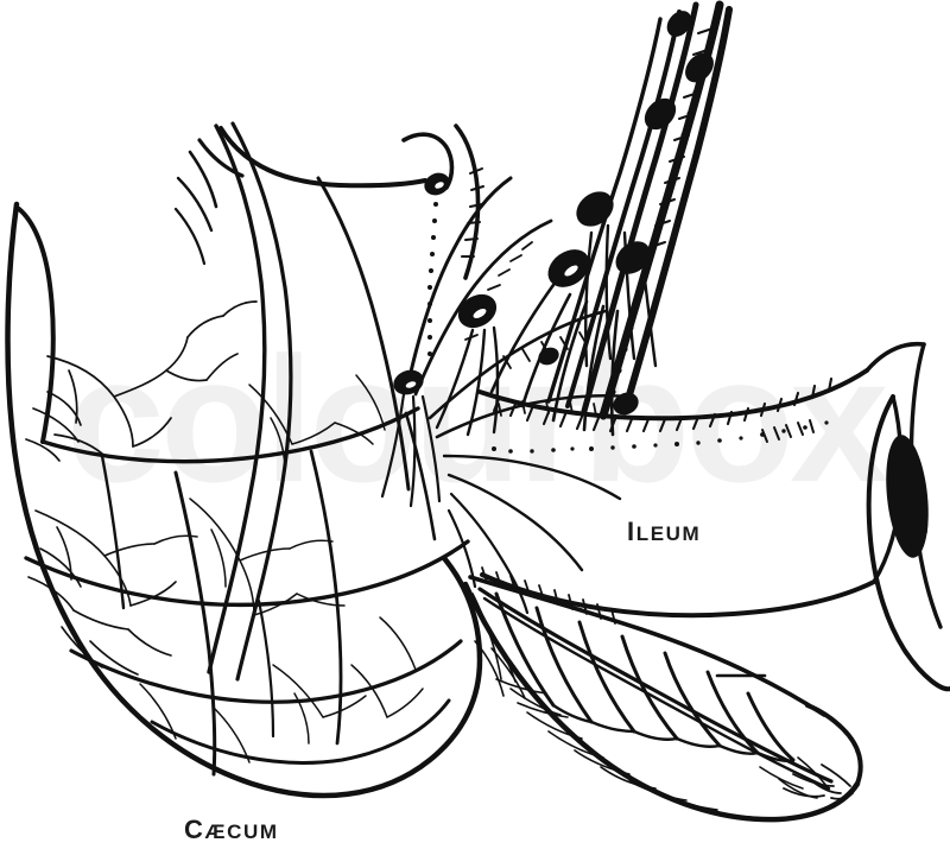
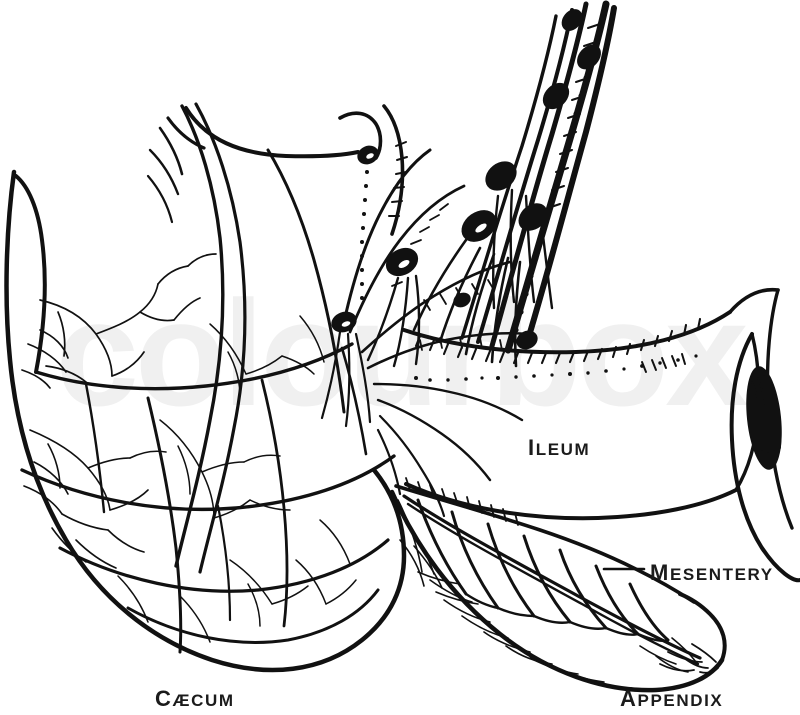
  colourox
  CÆCUM
  ILEUM
+ MESENTERY
+ APPENDIX
